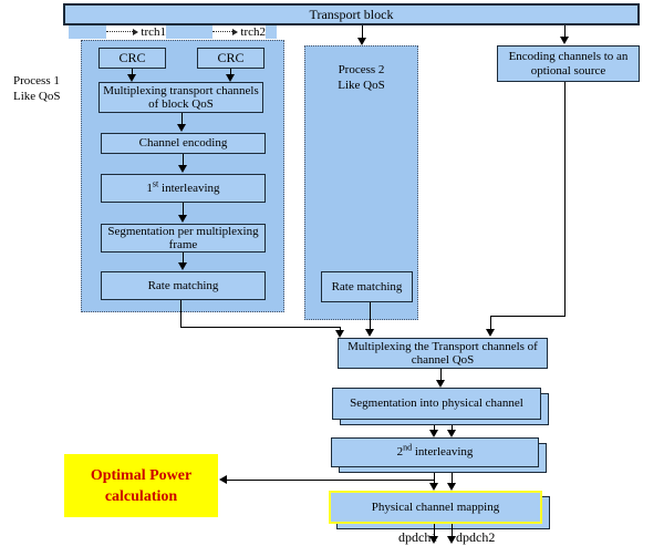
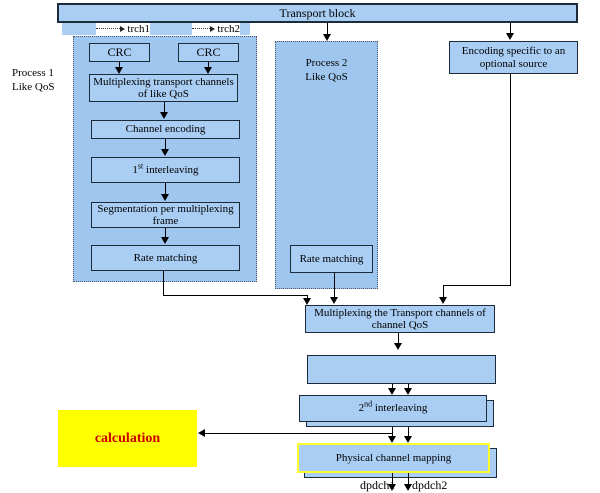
  Transport block
  trch1
  trch2
  Process 1
  Like QoS
  Process 2
  Like QoS
  CRC
  CRC
- Multiplexing transport channels of block QoS
+ Multiplexing transport channels of like QoS
  Channel encoding
  1st interleaving
  Segmentation per multiplexing frame
  Rate matching
  Rate matching
- Encoding channels to an optional source
+ Encoding specific to an optional source
  Multiplexing the Transport channels of channel QoS
- Segmentation into physical channel
  2nd interleaving
  Physical channel mapping
- Optimal Power
  calculation
  dpdch1
  dpdch2
